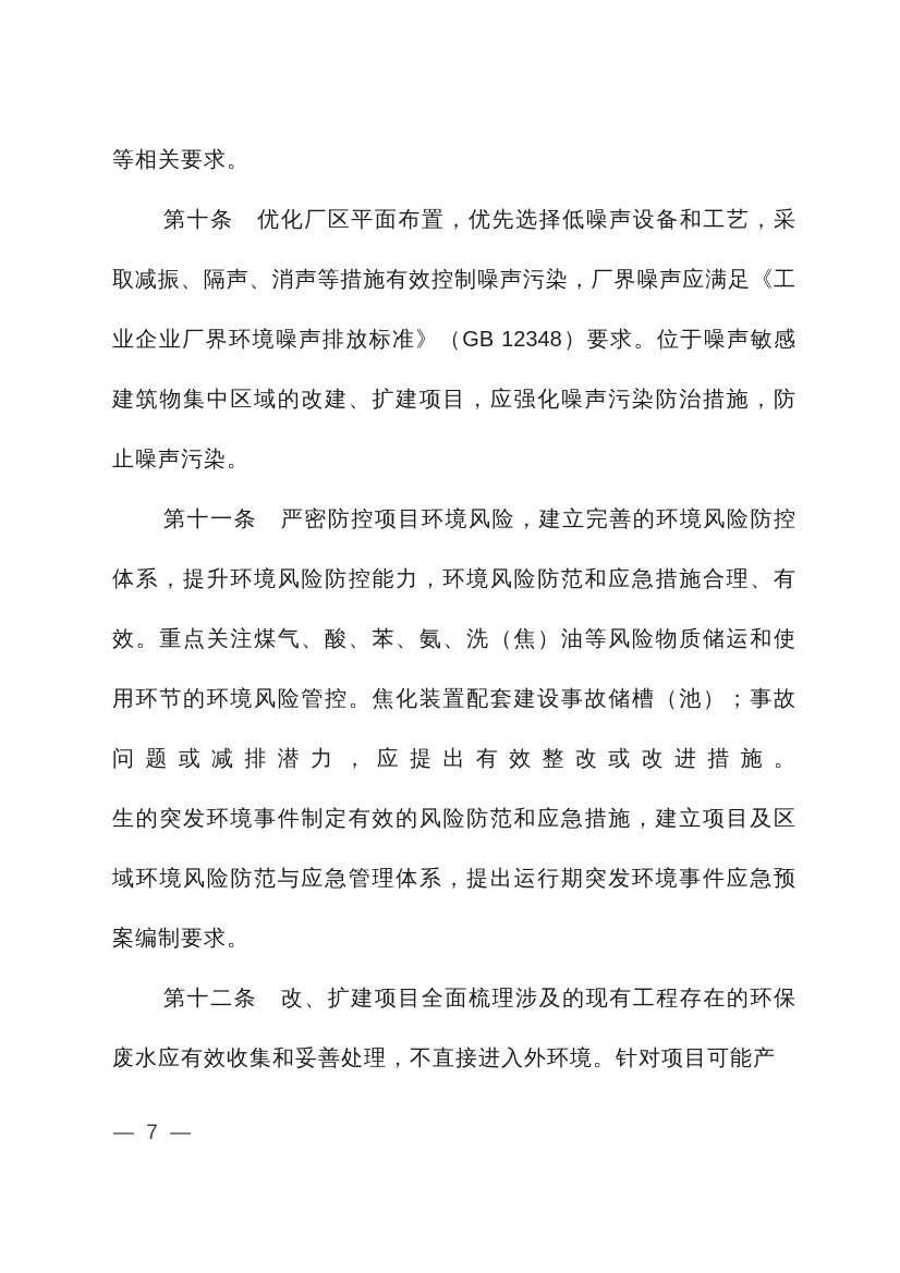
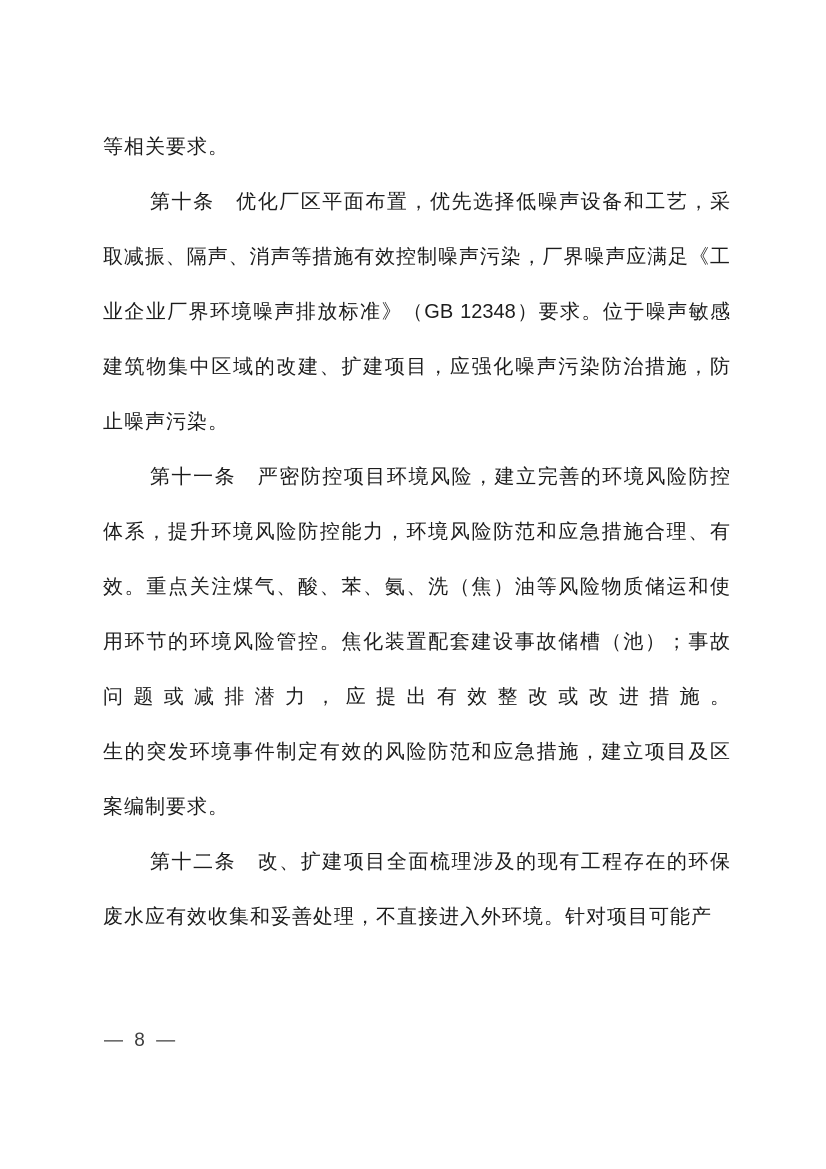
  等相关要求。
  第十条 优化厂区平面布置，优先选择低噪声设备和工艺，采
  取减振、隔声、消声等措施有效控制噪声污染，厂界噪声应满足《工
  业企业厂界环境噪声排放标准》（GB 12348）要求。位于噪声敏感
  建筑物集中区域的改建、扩建项目，应强化噪声污染防治措施，防
  止噪声污染。
  第十一条 严密防控项目环境风险，建立完善的环境风险防控
  体系，提升环境风险防控能力，环境风险防范和应急措施合理、有
  效。重点关注煤气、酸、苯、氨、洗（焦）油等风险物质储运和使
  用环节的环境风险管控。焦化装置配套建设事故储槽（池）；事故
  问题或减排潜力，应提出有效整改或改进措施。
  生的突发环境事件制定有效的风险防范和应急措施，建立项目及区
- 域环境风险防范与应急管理体系，提出运行期突发环境事件应急预
  案编制要求。
  第十二条 改、扩建项目全面梳理涉及的现有工程存在的环保
  废水应有效收集和妥善处理，不直接进入外环境。针对项目可能产
- — 7 —
+ — 8 —
